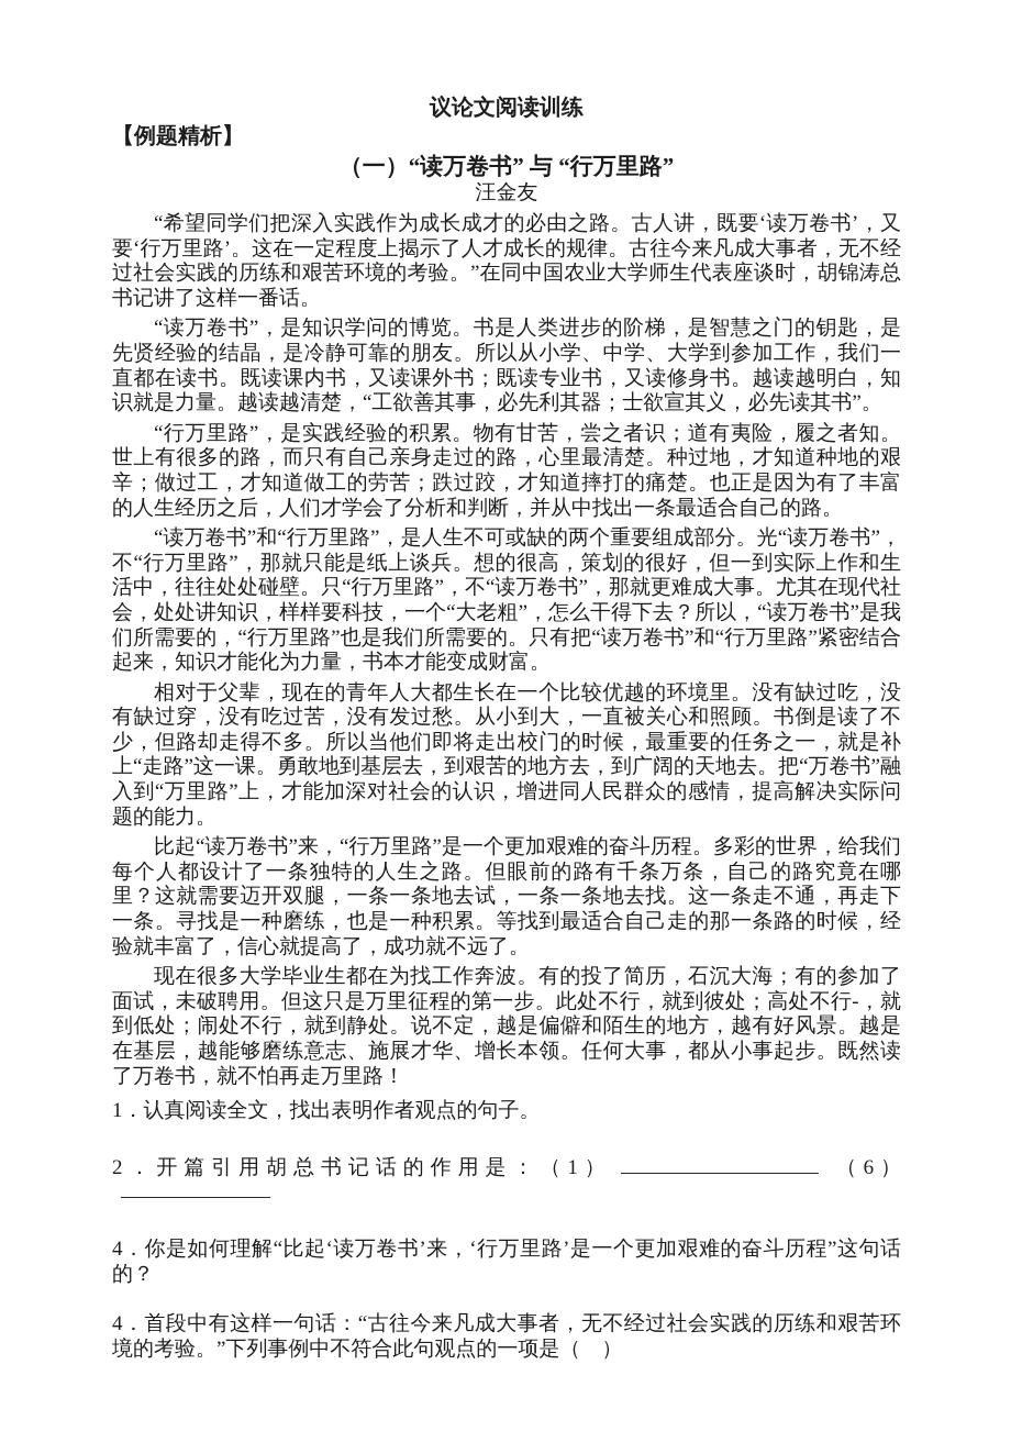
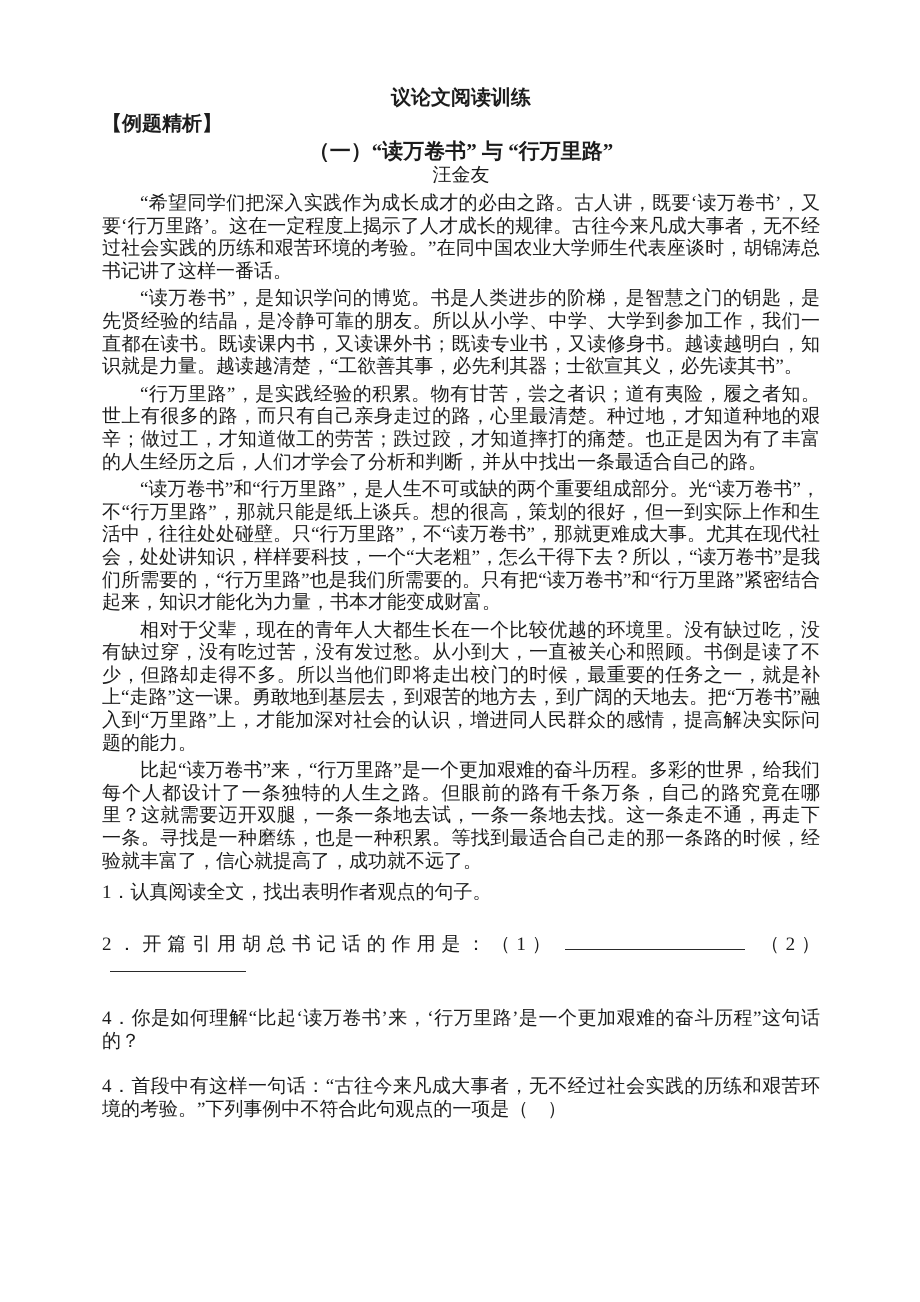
  议论文阅读训练
  【例题精析】
  （一）“读万卷书” 与 “行万里路”
  汪金友
  “希望同学们把深入实践作为成长成才的必由之路。古人讲，既要‘读万卷书’，又要‘行万里路’。这在一定程度上揭示了人才成长的规律。古往今来凡成大事者，无不经过社会实践的历练和艰苦环境的考验。”在同中国农业大学师生代表座谈时，胡锦涛总书记讲了这样一番话。
  “读万卷书”，是知识学问的博览。书是人类进步的阶梯，是智慧之门的钥匙，是先贤经验的结晶，是冷静可靠的朋友。所以从小学、中学、大学到参加工作，我们一直都在读书。既读课内书，又读课外书；既读专业书，又读修身书。越读越明白，知识就是力量。越读越清楚，“工欲善其事，必先利其器；士欲宣其义，必先读其书”。
  “行万里路”，是实践经验的积累。物有甘苦，尝之者识；道有夷险，履之者知。世上有很多的路，而只有自己亲身走过的路，心里最清楚。种过地，才知道种地的艰辛；做过工，才知道做工的劳苦；跌过跤，才知道摔打的痛楚。也正是因为有了丰富的人生经历之后，人们才学会了分析和判断，并从中找出一条最适合自己的路。
  “读万卷书”和“行万里路”，是人生不可或缺的两个重要组成部分。光“读万卷书”，不“行万里路”，那就只能是纸上谈兵。想的很高，策划的很好，但一到实际上作和生活中，往往处处碰壁。只“行万里路”，不“读万卷书”，那就更难成大事。尤其在现代社会，处处讲知识，样样要科技，一个“大老粗”，怎么干得下去？所以，“读万卷书”是我们所需要的，“行万里路”也是我们所需要的。只有把“读万卷书”和“行万里路”紧密结合起来，知识才能化为力量，书本才能变成财富。
  相对于父辈，现在的青年人大都生长在一个比较优越的环境里。没有缺过吃，没有缺过穿，没有吃过苦，没有发过愁。从小到大，一直被关心和照顾。书倒是读了不少，但路却走得不多。所以当他们即将走出校门的时候，最重要的任务之一，就是补上“走路”这一课。勇敢地到基层去，到艰苦的地方去，到广阔的天地去。把“万卷书”融入到“万里路”上，才能加深对社会的认识，增进同人民群众的感情，提高解决实际问题的能力。
  比起“读万卷书”来，“行万里路”是一个更加艰难的奋斗历程。多彩的世界，给我们每个人都设计了一条独特的人生之路。但眼前的路有千条万条，自己的路究竟在哪里？这就需要迈开双腿，一条一条地去试，一条一条地去找。这一条走不通，再走下一条。寻找是一种磨练，也是一种积累。等找到最适合自己走的那一条路的时候，经验就丰富了，信心就提高了，成功就不远了。
- 现在很多大学毕业生都在为找工作奔波。有的投了简历，石沉大海；有的参加了面试，未破聘用。但这只是万里征程的第一步。此处不行，就到彼处；高处不行-，就到低处；闹处不行，就到静处。说不定，越是偏僻和陌生的地方，越有好风景。越是在基层，越能够磨练意志、施展才华、增长本领。任何大事，都从小事起步。既然读了万卷书，就不怕再走万里路！
  1．认真阅读全文，找出表明作者观点的句子。
- 2．开篇引用胡总书记话的作用是：（1） （6）
+ 2．开篇引用胡总书记话的作用是：（1） （2）
  4．你是如何理解“比起‘读万卷书’来，‘行万里路’是一个更加艰难的奋斗历程”这句话的？
  4．首段中有这样一句话：“古往今来凡成大事者，无不经过社会实践的历练和艰苦环境的考验。”下列事例中不符合此句观点的一项是（ ）
